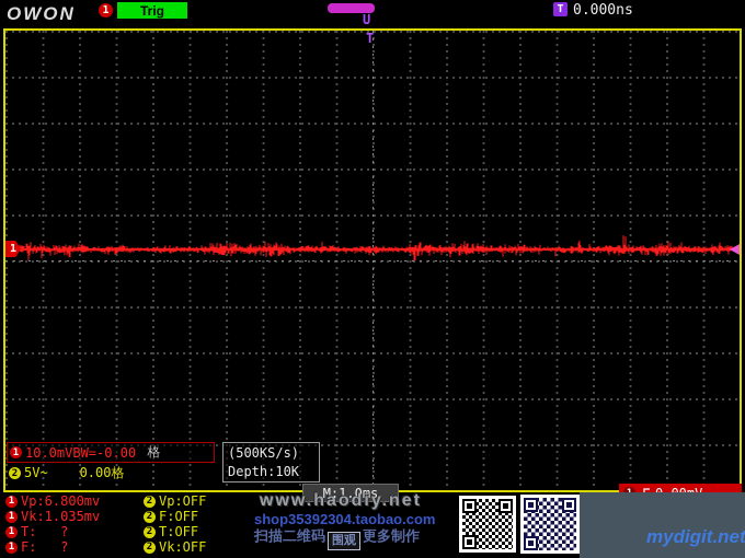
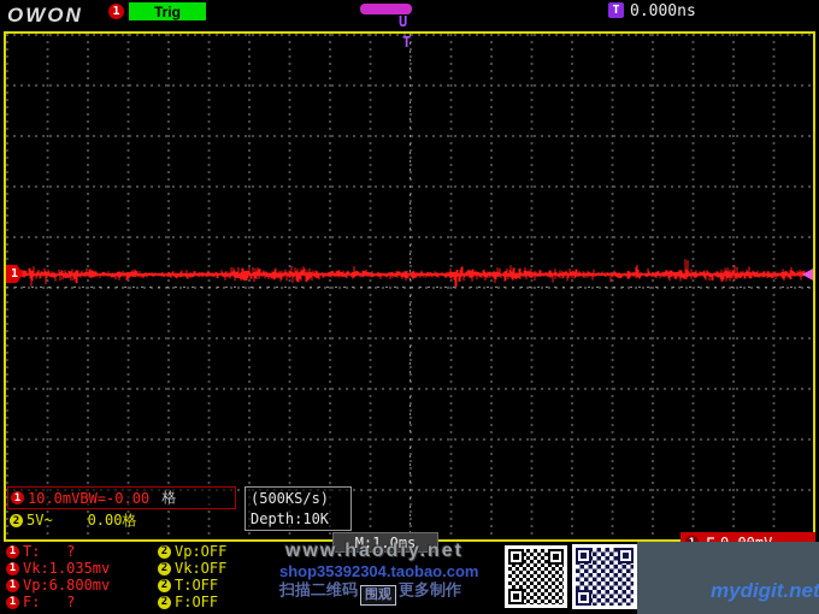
  OWON
  1
  Trig
  U
  T
  0.000ns
  T
  1
  1
  10.0mVBW=-0.00
  格
  2
  5V~ 0.00格
  (500KS/s)
  Depth:10K
  M:1.0ms
  1
- Vp:6.800mv
+ T: ?
  1
  Vk:1.035mv
  1
- T: ?
+ Vp:6.800mv
  1
  F: ?
  2
  Vp:OFF
  2
- F:OFF
+ Vk:OFF
  2
  T:OFF
  2
- Vk:OFF
+ F:OFF
  www.haodiy.net
  shop35392304.taobao.com
  扫描二维码
  围观
  更多制作
  mydigit.net
